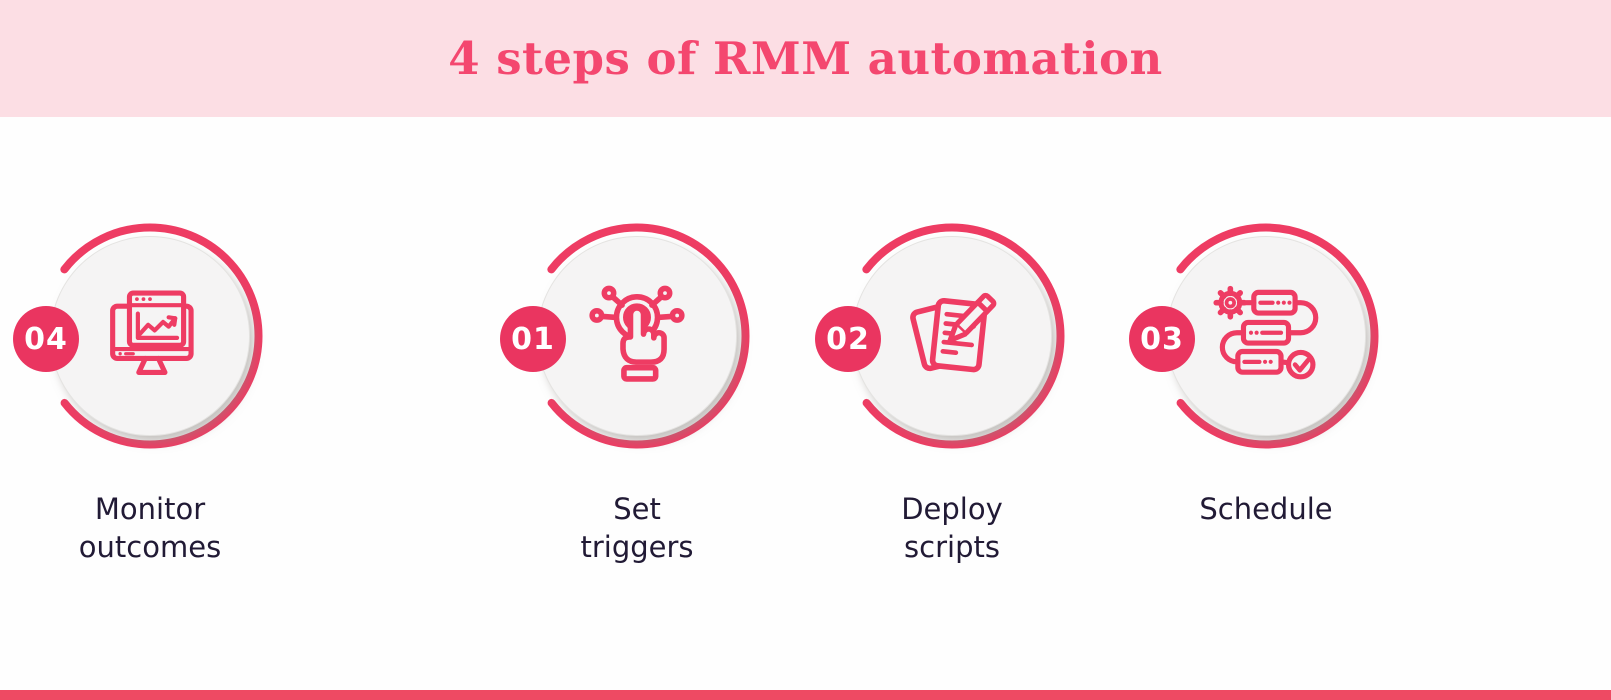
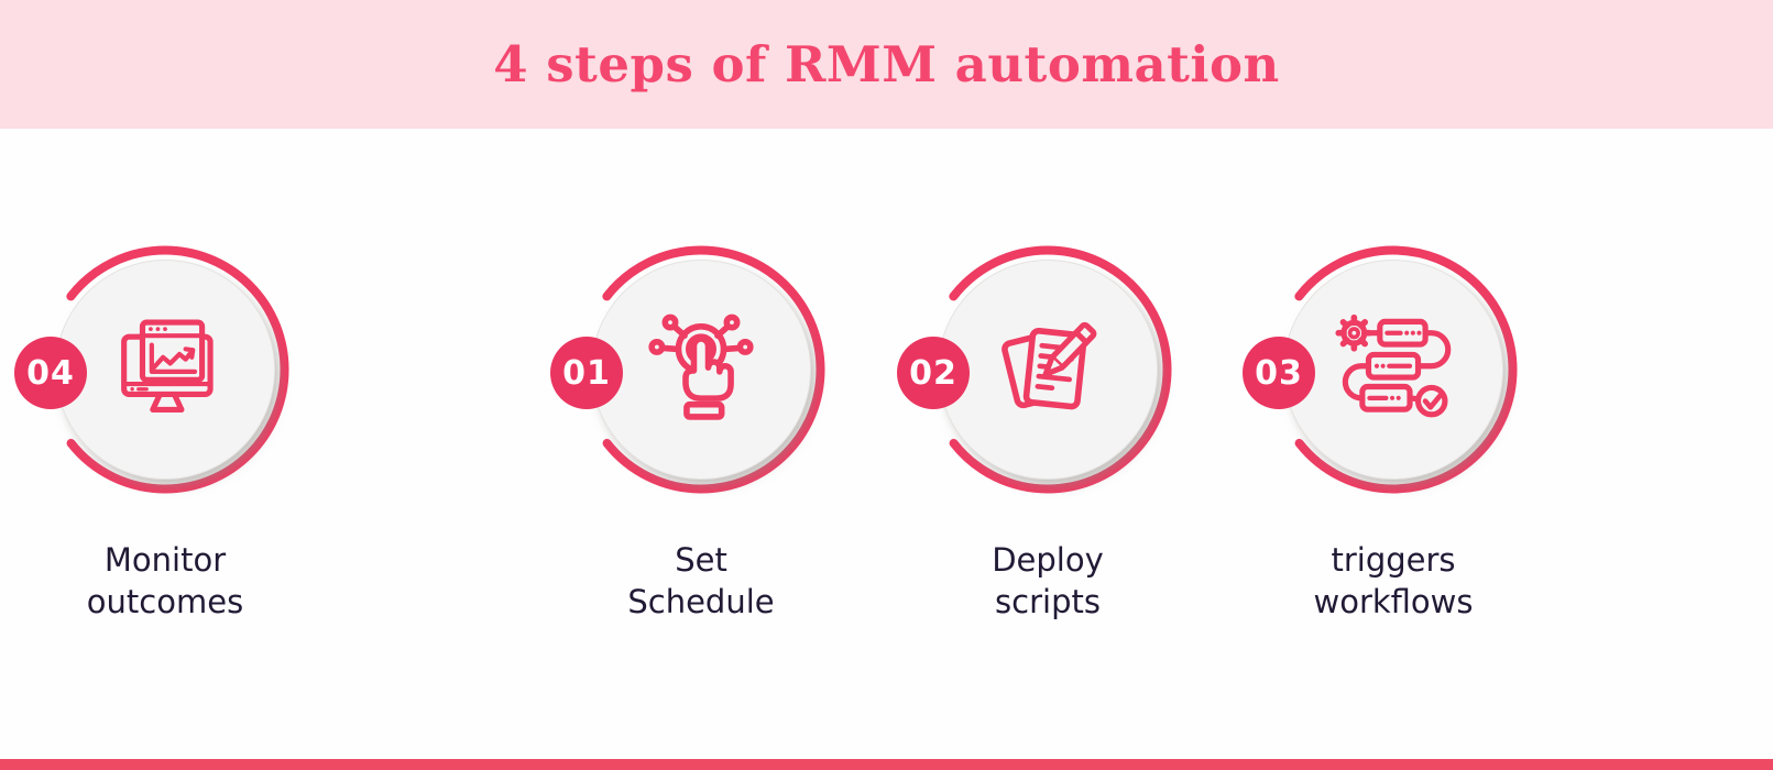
  4 steps of RMM automation
  01
  Set
- triggers
+ Schedule
  02
  Deploy
  scripts
  03
- Schedule
+ triggers
+ workflows
  04
  Monitor
  outcomes
